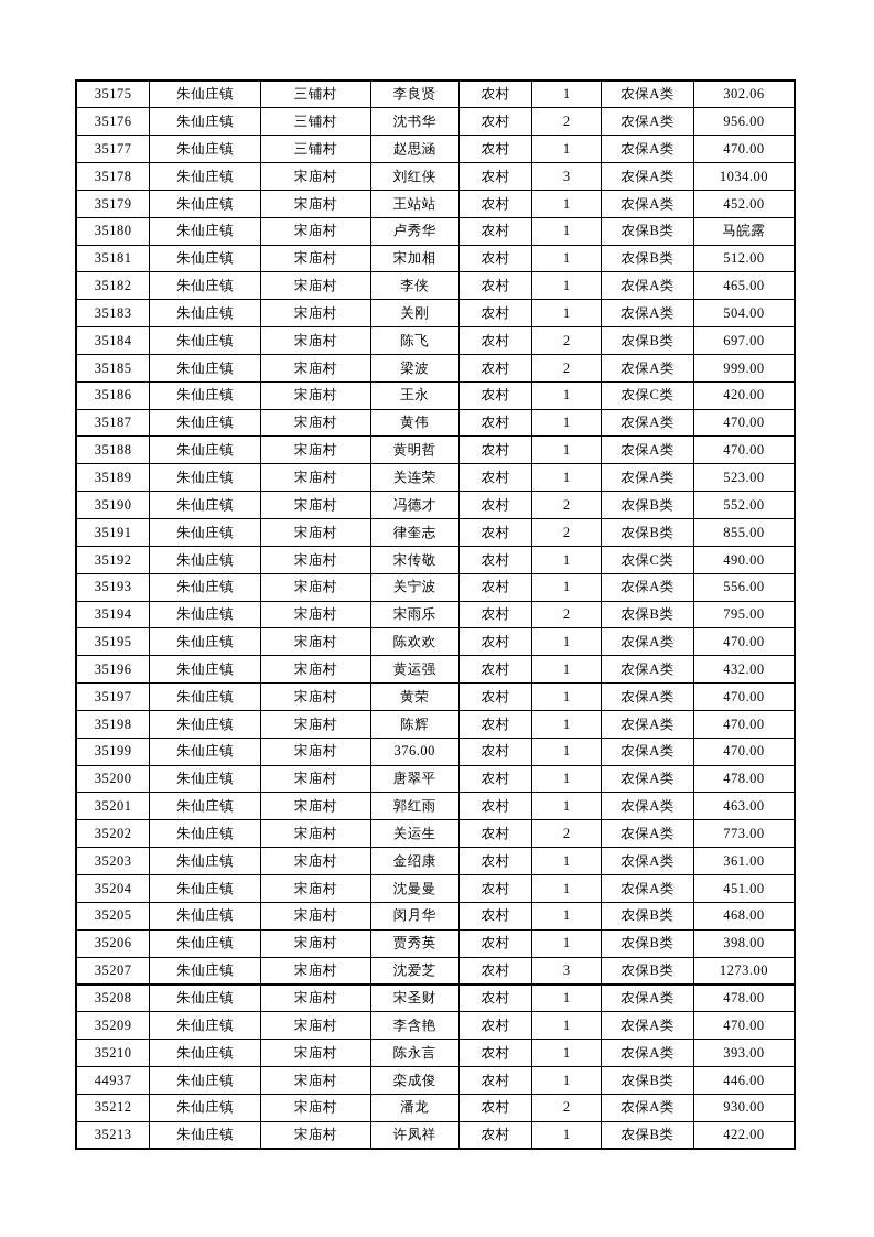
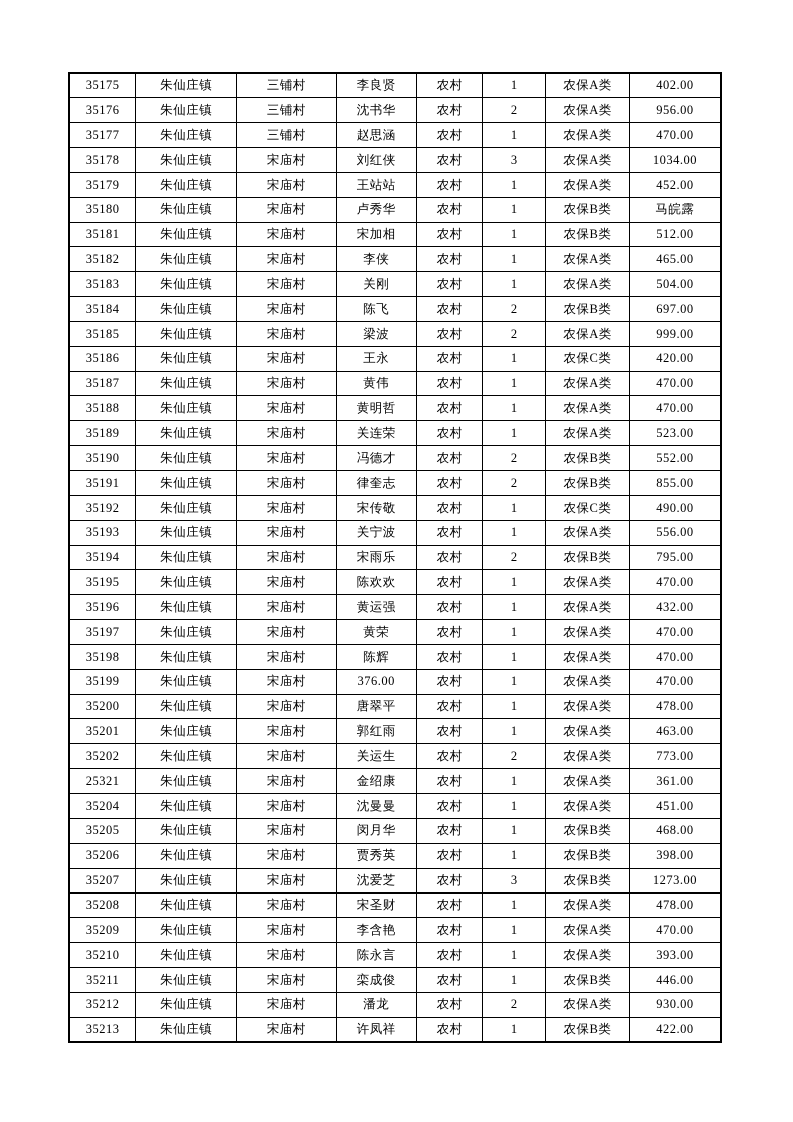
- 35175	朱仙庄镇	三铺村	李良贤	农村	1	农保A类	302.06
+ 35175	朱仙庄镇	三铺村	李良贤	农村	1	农保A类	402.00
  35176	朱仙庄镇	三铺村	沈书华	农村	2	农保A类	956.00
  35177	朱仙庄镇	三铺村	赵思涵	农村	1	农保A类	470.00
  35178	朱仙庄镇	宋庙村	刘红侠	农村	3	农保A类	1034.00
  35179	朱仙庄镇	宋庙村	王站站	农村	1	农保A类	452.00
  35180	朱仙庄镇	宋庙村	卢秀华	农村	1	农保B类	马皖露
  35181	朱仙庄镇	宋庙村	宋加相	农村	1	农保B类	512.00
  35182	朱仙庄镇	宋庙村	李侠	农村	1	农保A类	465.00
  35183	朱仙庄镇	宋庙村	关刚	农村	1	农保A类	504.00
  35184	朱仙庄镇	宋庙村	陈飞	农村	2	农保B类	697.00
  35185	朱仙庄镇	宋庙村	梁波	农村	2	农保A类	999.00
  35186	朱仙庄镇	宋庙村	王永	农村	1	农保C类	420.00
  35187	朱仙庄镇	宋庙村	黄伟	农村	1	农保A类	470.00
  35188	朱仙庄镇	宋庙村	黄明哲	农村	1	农保A类	470.00
  35189	朱仙庄镇	宋庙村	关连荣	农村	1	农保A类	523.00
  35190	朱仙庄镇	宋庙村	冯德才	农村	2	农保B类	552.00
  35191	朱仙庄镇	宋庙村	律奎志	农村	2	农保B类	855.00
  35192	朱仙庄镇	宋庙村	宋传敬	农村	1	农保C类	490.00
  35193	朱仙庄镇	宋庙村	关宁波	农村	1	农保A类	556.00
  35194	朱仙庄镇	宋庙村	宋雨乐	农村	2	农保B类	795.00
  35195	朱仙庄镇	宋庙村	陈欢欢	农村	1	农保A类	470.00
  35196	朱仙庄镇	宋庙村	黄运强	农村	1	农保A类	432.00
  35197	朱仙庄镇	宋庙村	黄荣	农村	1	农保A类	470.00
  35198	朱仙庄镇	宋庙村	陈辉	农村	1	农保A类	470.00
  35199	朱仙庄镇	宋庙村	376.00	农村	1	农保A类	470.00
  35200	朱仙庄镇	宋庙村	唐翠平	农村	1	农保A类	478.00
  35201	朱仙庄镇	宋庙村	郭红雨	农村	1	农保A类	463.00
  35202	朱仙庄镇	宋庙村	关运生	农村	2	农保A类	773.00
- 35203	朱仙庄镇	宋庙村	金绍康	农村	1	农保A类	361.00
+ 25321	朱仙庄镇	宋庙村	金绍康	农村	1	农保A类	361.00
  35204	朱仙庄镇	宋庙村	沈曼曼	农村	1	农保A类	451.00
  35205	朱仙庄镇	宋庙村	闵月华	农村	1	农保B类	468.00
  35206	朱仙庄镇	宋庙村	贾秀英	农村	1	农保B类	398.00
  35207	朱仙庄镇	宋庙村	沈爱芝	农村	3	农保B类	1273.00
  35208	朱仙庄镇	宋庙村	宋圣财	农村	1	农保A类	478.00
  35209	朱仙庄镇	宋庙村	李含艳	农村	1	农保A类	470.00
  35210	朱仙庄镇	宋庙村	陈永言	农村	1	农保A类	393.00
- 44937	朱仙庄镇	宋庙村	栾成俊	农村	1	农保B类	446.00
+ 35211	朱仙庄镇	宋庙村	栾成俊	农村	1	农保B类	446.00
  35212	朱仙庄镇	宋庙村	潘龙	农村	2	农保A类	930.00
  35213	朱仙庄镇	宋庙村	许凤祥	农村	1	农保B类	422.00
